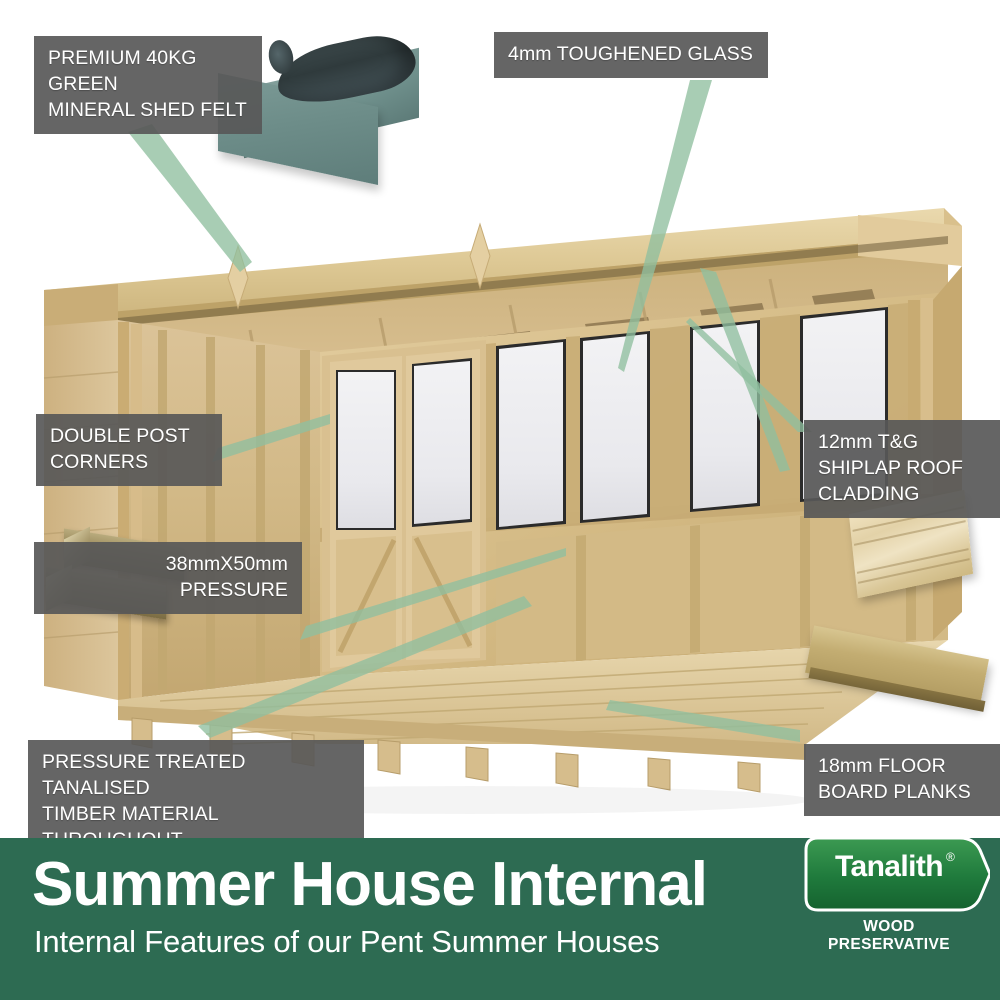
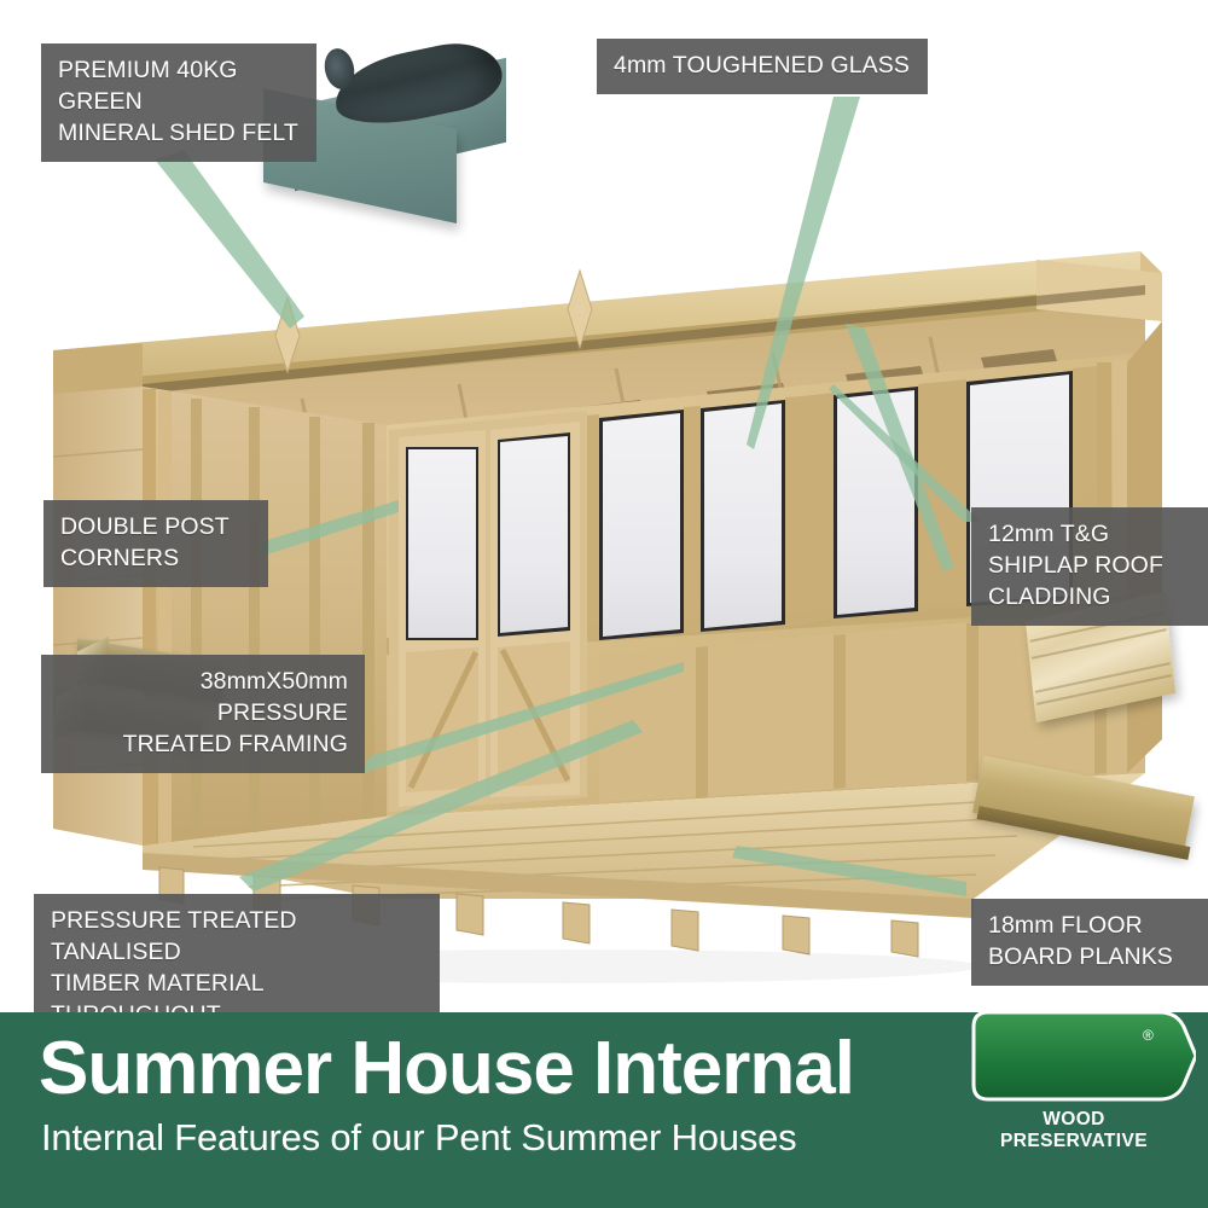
  PREMIUM 40KG GREEN
  MINERAL SHED FELT
  4mm TOUGHENED GLASS
  DOUBLE POST
  CORNERS
  38mmX50mm
  PRESSURE
+ TREATED FRAMING
  PRESSURE TREATED TANALISED
  12mm T&G
  SHIPLAP ROOF
  CLADDING
  18mm FLOOR
  BOARD PLANKS
  Summer House Internal
  Internal Features of our Pent Summer Houses
- Tanalith
  ®
  WOOD PRESERVATIVE
